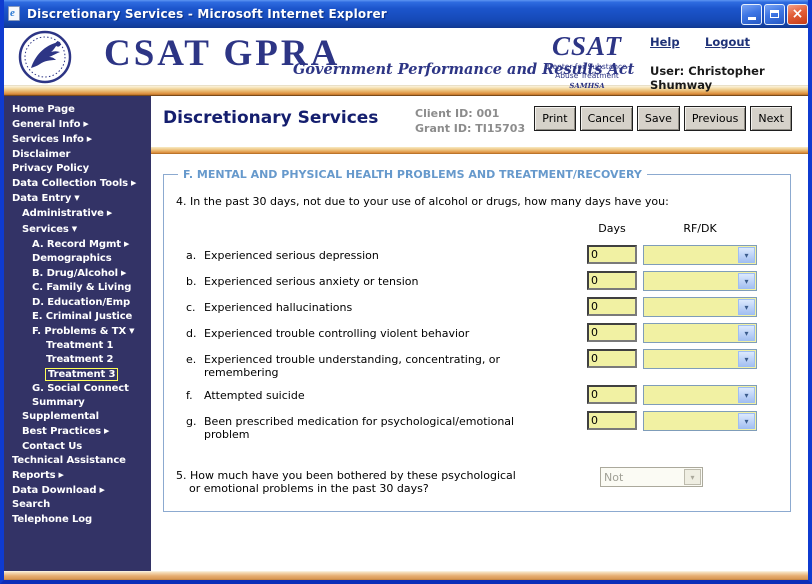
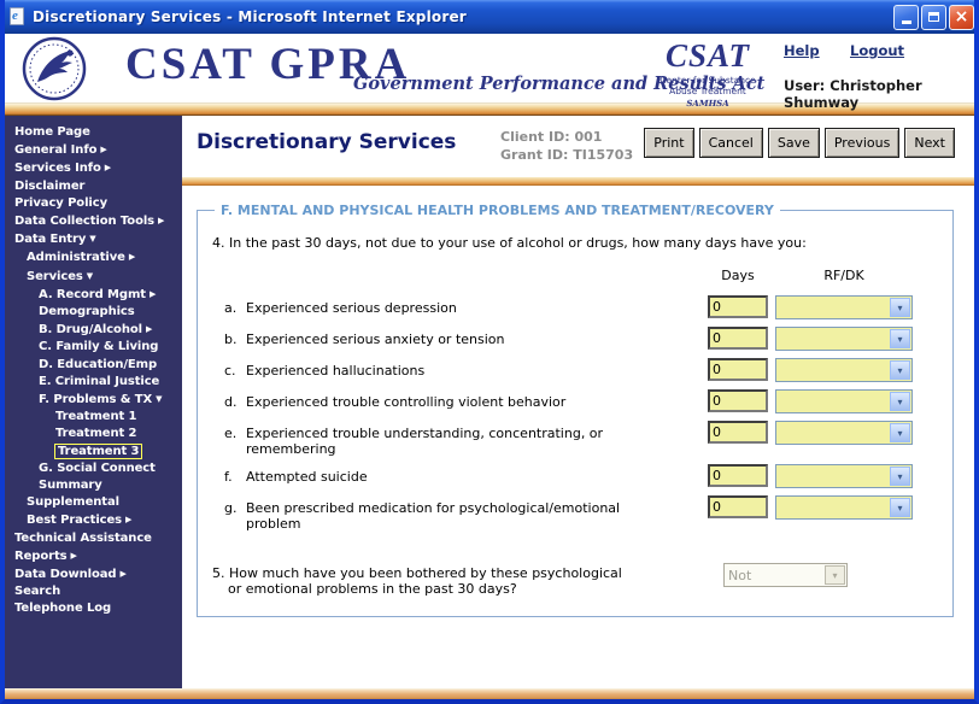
  e
  Discretionary Services - Microsoft Internet Explorer
  ×
  CSAT GPRA
  Government Performance and Results Act
  CSAT
  Center for Substance
  Abuse Treatment
  SAMHSA
  Help
  Logout
  User: Christopher Shumway
  Home Page
  General Info
  Services Info ▶
  Disclaimer
  Privacy Policy
  Data Collection Tools ▶
  Data Entry ▼
  Administrative ▶
  Services ▼
  A. Record Mgmt ▶
  Demographics
  B. Drug/Alcohol ▶
  C. Family & Living
  D. Education/Emp
  E. Criminal Justice
  F. Problems & TX ▼
  Treatment 1
  Treatment 2
  Treatment 3
  G. Social Connect
  Summary
  Supplemental
  Best Practices ▶
- Contact Us
  Technical Assistance
  Reports ▶
  Data Download ▶
  Search
  Telephone Log
  Discretionary Services
  Client ID: 001
  Grant ID: TI15703
  Print
  Cancel
  Save
  Previous
  Next
  F. MENTAL AND PHYSICAL HEALTH PROBLEMS AND TREATMENT/RECOVERY
  4. In the past 30 days, not due to your use of alcohol or drugs, how many days have you:
  Days
  RF/DK
  a.
  Experienced serious depression
  0
  ▾
  b.
  Experienced serious anxiety or tension
  0
  ▾
  c.
  Experienced hallucinations
  0
  ▾
  d.
  Experienced trouble controlling violent behavior
  0
  ▾
  e.
  Experienced trouble understanding, concentrating, or remembering
  0
  ▾
  f.
  Attempted suicide
  0
  ▾
  g.
  Been prescribed medication for psychological/emotional problem
  0
  ▾
  5. How much have you been bothered by these psychological
  or emotional problems in the past 30 days?
  ▾
